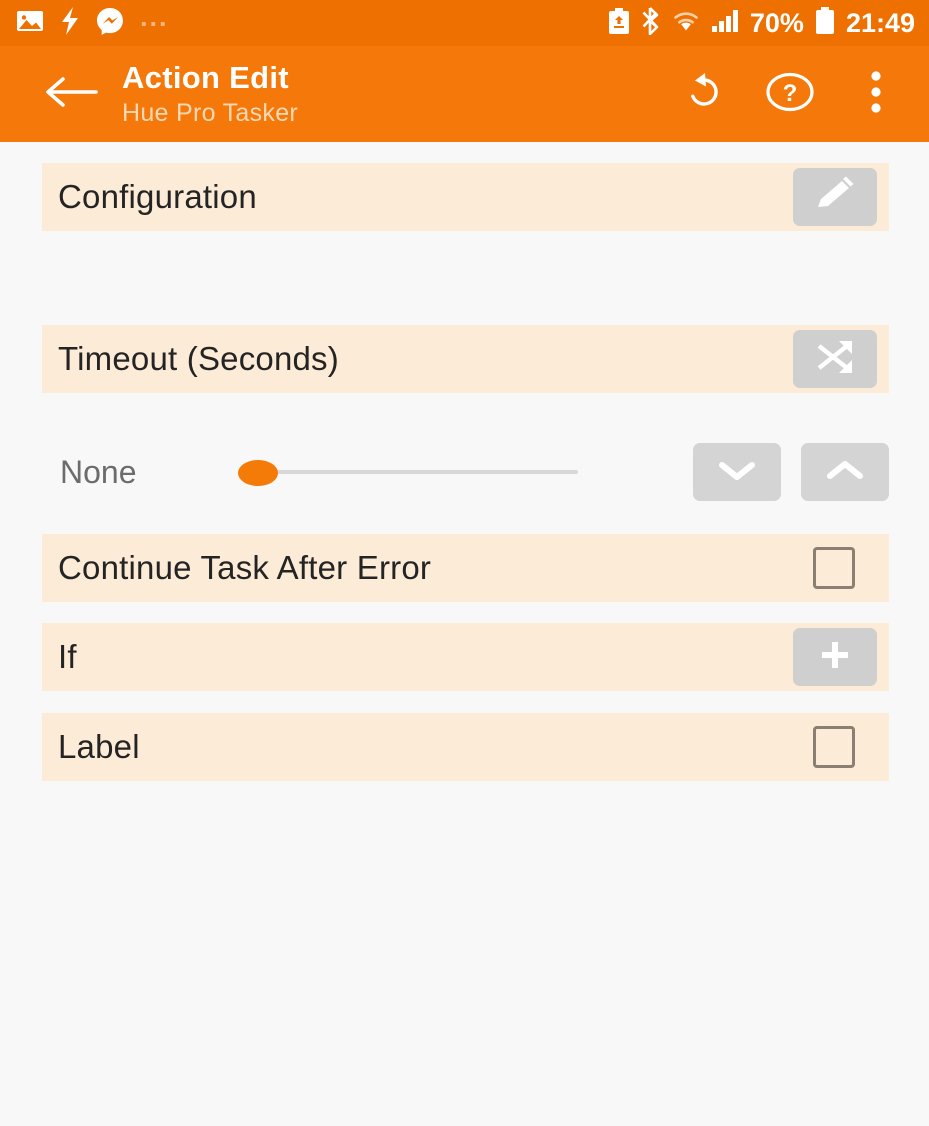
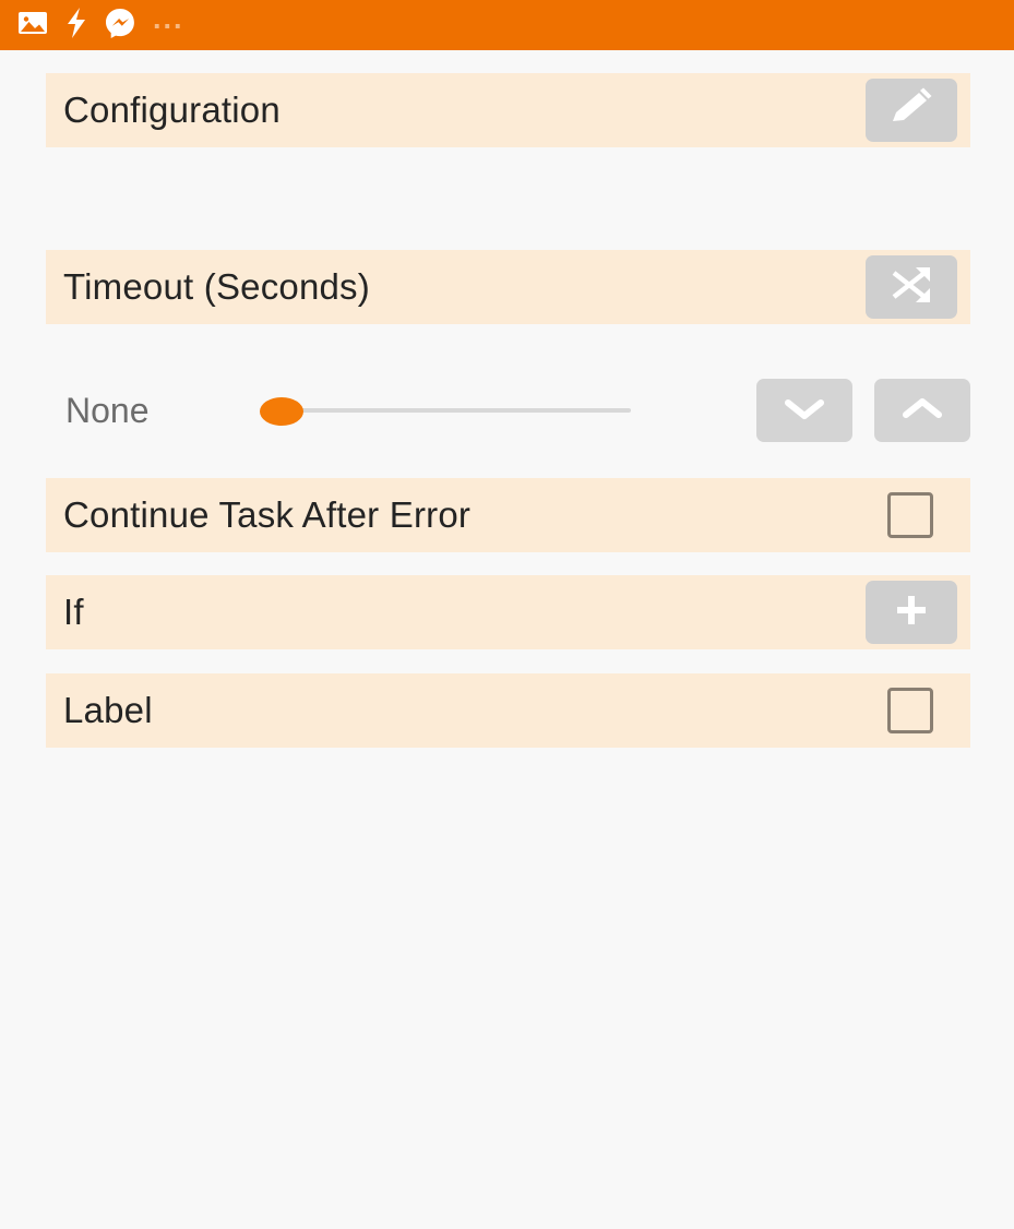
  ...
- 70%
- 21:49
- Action Edit
- Hue Pro Tasker
- ?
  Configuration
  Timeout (Seconds)
  None
  Continue Task After Error
  If
  Label
